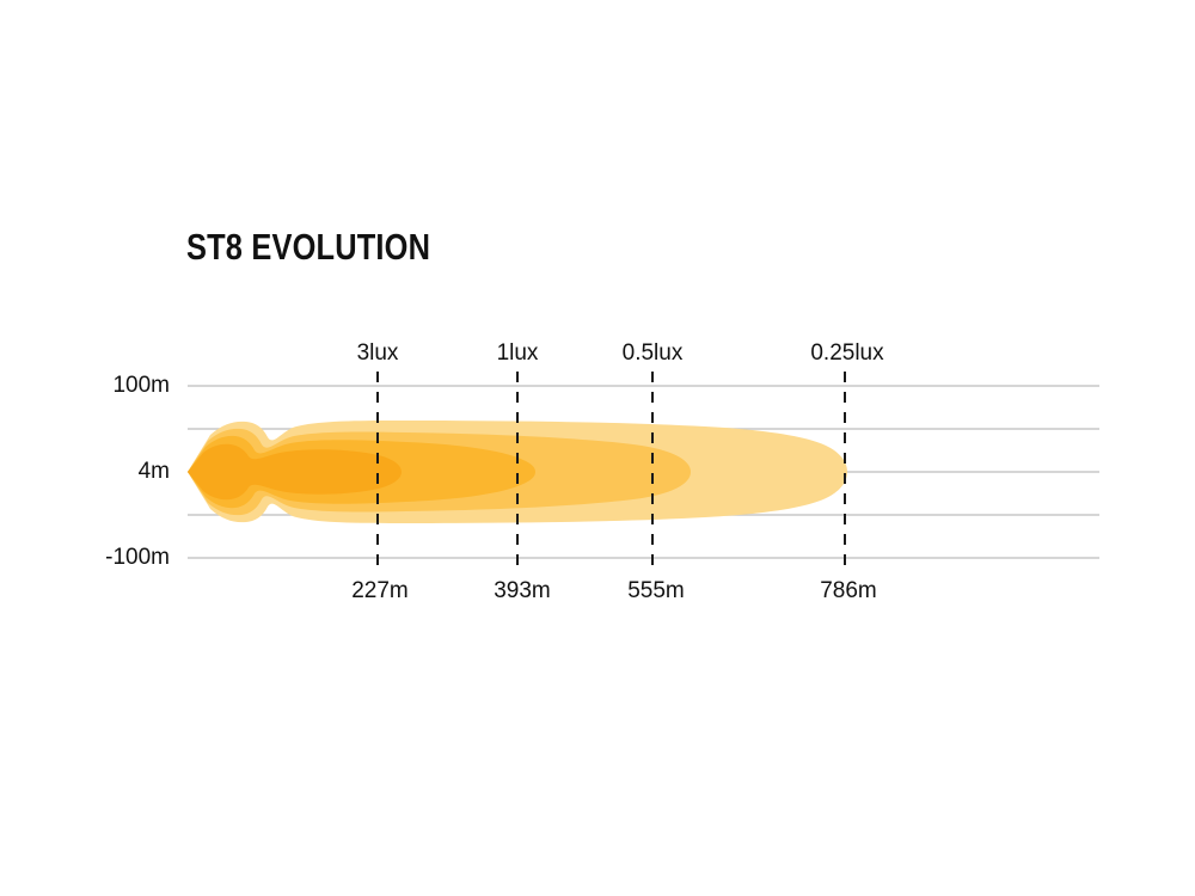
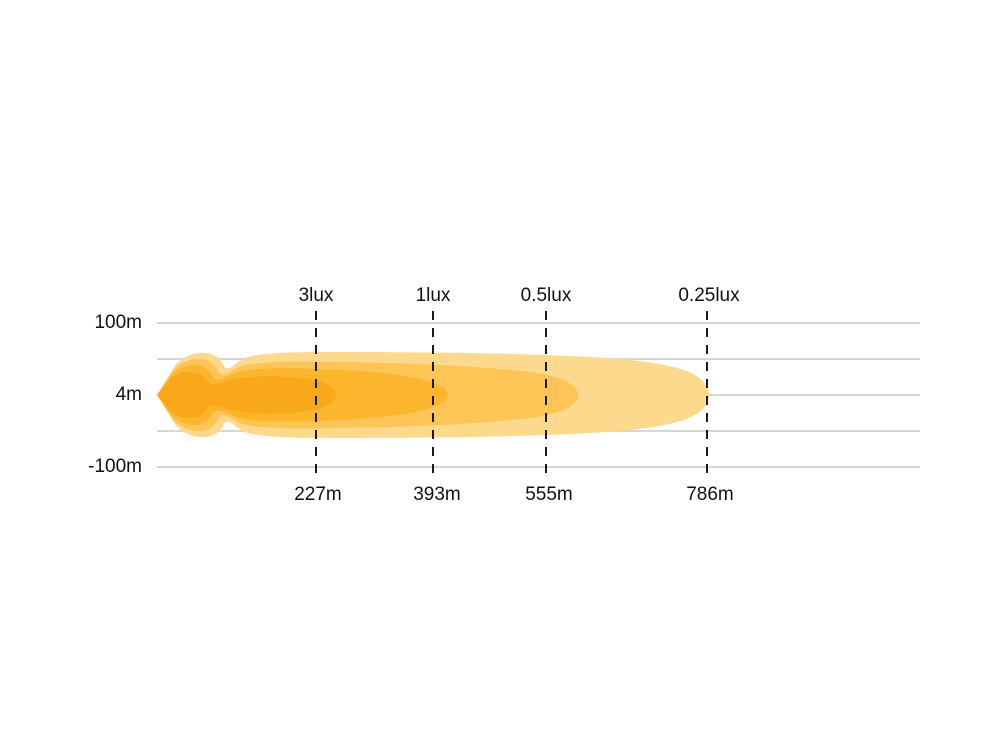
- ST8 EVOLUTION
  100m
  4m
  -100m
  3lux
  1lux
  0.5lux
  0.25lux
  227m
  393m
  555m
  786m
